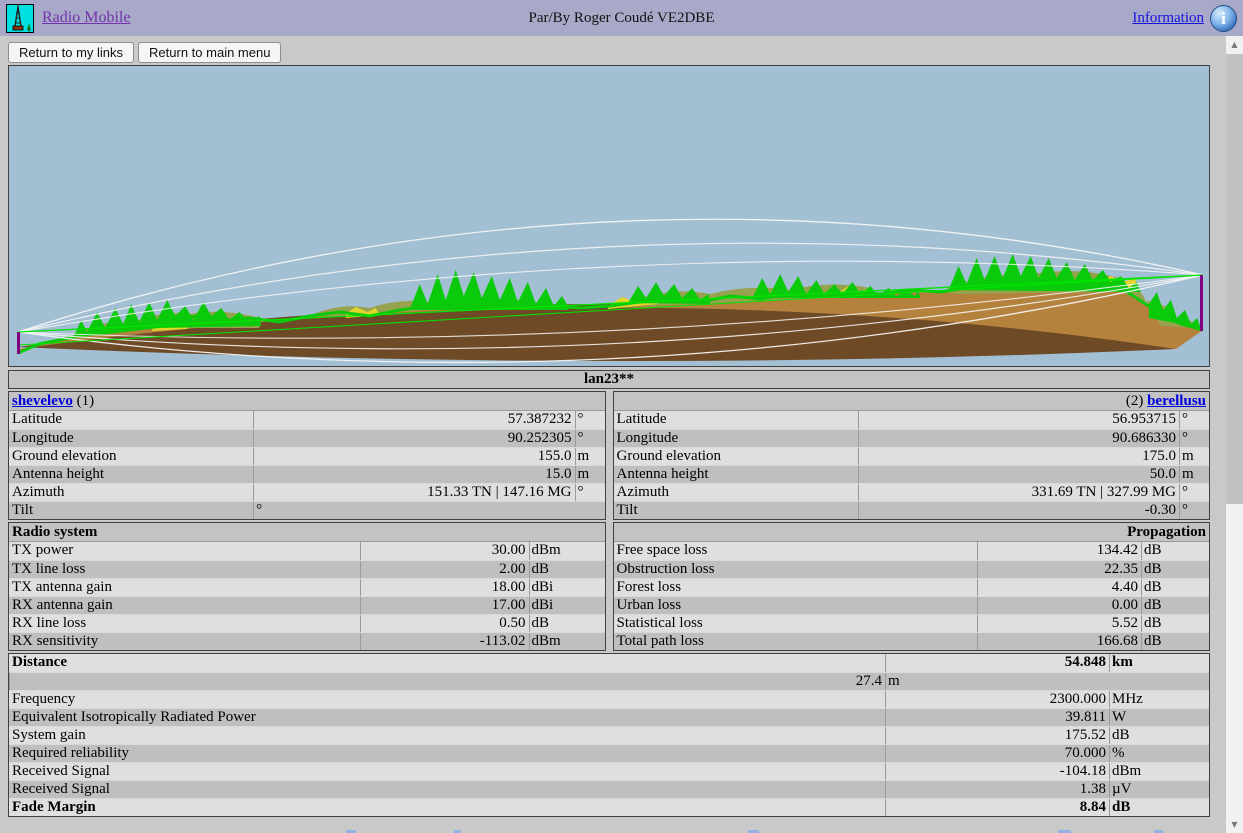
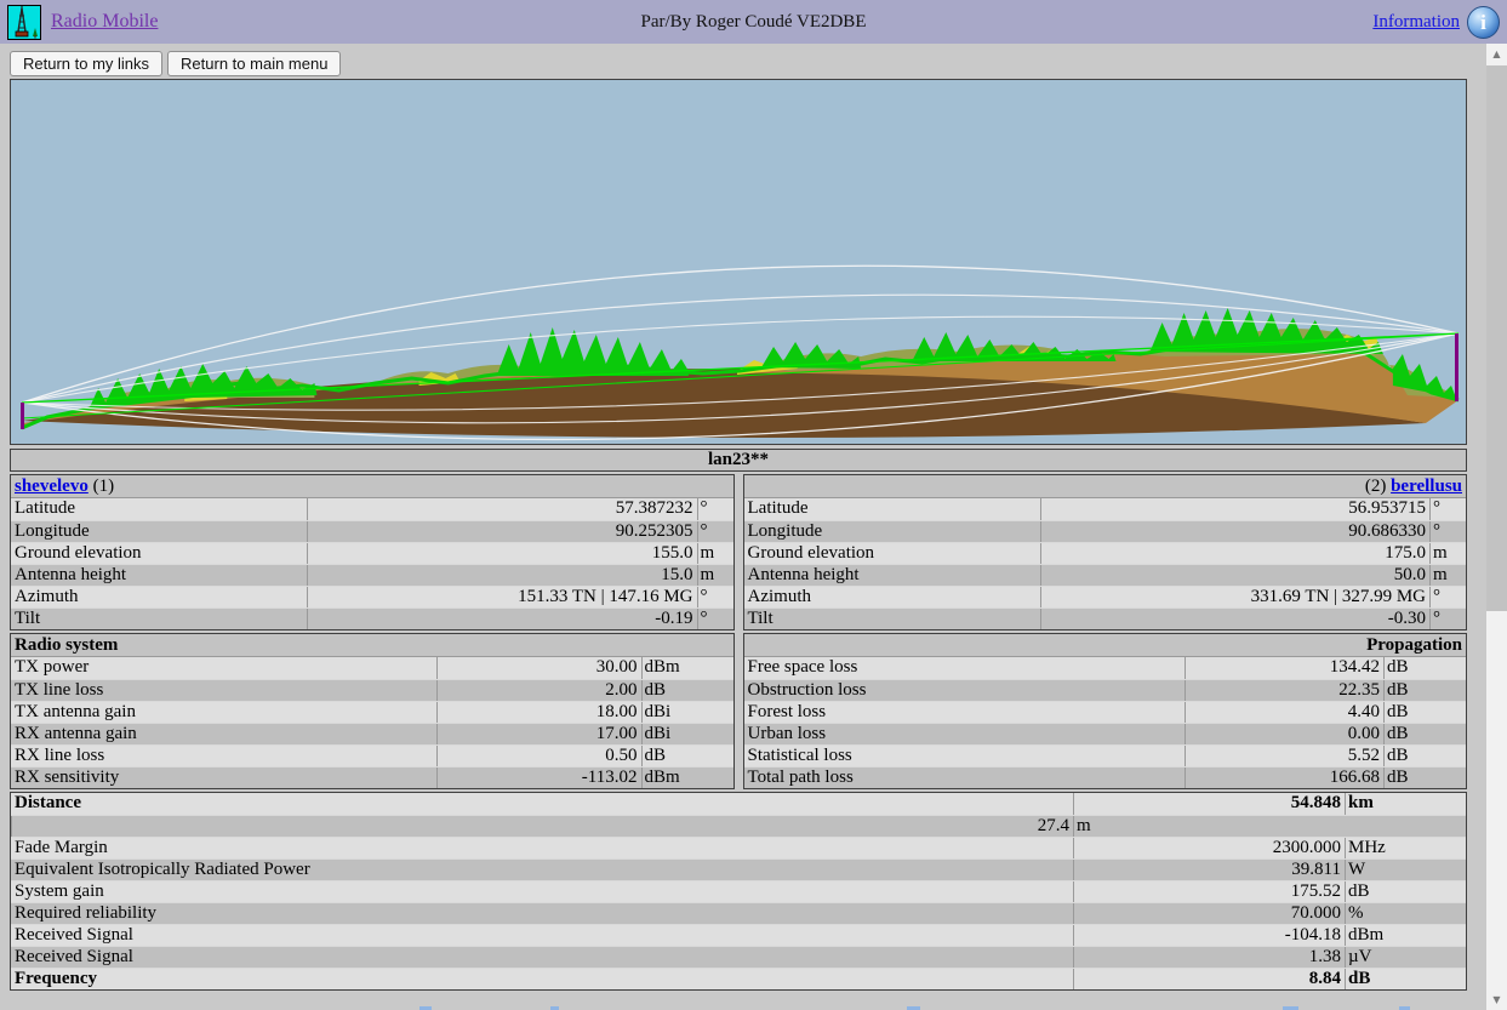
  Radio Mobile
  Par/By Roger Coudé VE2DBE
  Information
  i
  Return to my links
  Return to main menu
  lan23**
  shevelevo (1)
  Latitude
  57.387232
  °
  Longitude
  90.252305
  °
  Ground elevation
  155.0
  m
  Antenna height
  15.0
  m
  Azimuth
  151.33 TN | 147.16 MG
  °
  Tilt
+ -0.19
  °
  (2) berellusu
  Latitude
  56.953715
  °
  Longitude
  90.686330
  °
  Ground elevation
  175.0
  m
  Antenna height
  50.0
  m
  Azimuth
  331.69 TN | 327.99 MG
  °
  Tilt
  -0.30
  °
  Radio system
  TX power
  30.00
  dBm
  TX line loss
  2.00
  dB
  TX antenna gain
  18.00
  dBi
  RX antenna gain
  17.00
  dBi
  RX line loss
  0.50
  dB
  RX sensitivity
  -113.02
  dBm
  Propagation
  Free space loss
  134.42
  dB
  Obstruction loss
  22.35
  dB
  Forest loss
  4.40
  dB
  Urban loss
  0.00
  dB
  Statistical loss
  5.52
  dB
  Total path loss
  166.68
  dB
  Distance
  54.848
  km
  27.4
  m
- Frequency
+ Fade Margin
  2300.000
  MHz
  Equivalent Isotropically Radiated Power
  39.811
  W
  System gain
  175.52
  dB
  Required reliability
  70.000
  %
  Received Signal
  -104.18
  dBm
  Received Signal
  1.38
  µV
- Fade Margin
+ Frequency
  8.84
  dB
  ▲
  ▼
